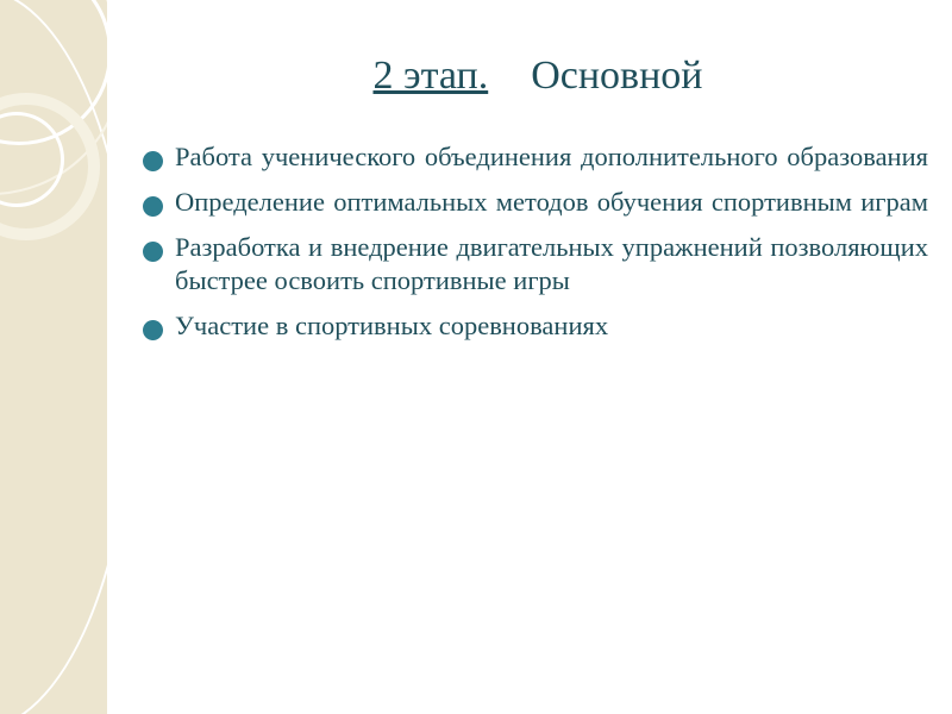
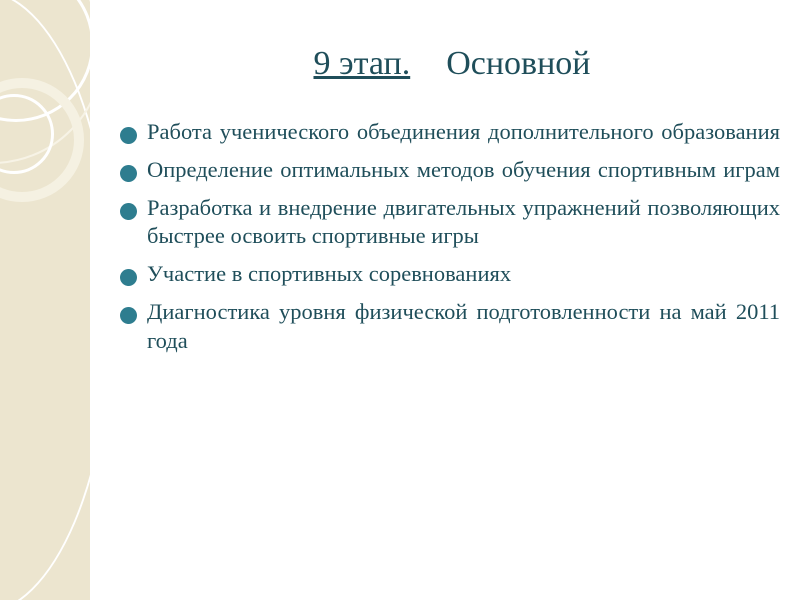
- 2 этап. Основной
+ 9 этап. Основной
  Работа ученического объединения дополнительного образования
  Определение оптимальных методов обучения спортивным играм
  Разработка и внедрение двигательных упражнений позволяющих быстрее освоить спортивные игры
  Участие в спортивных соревнованиях
+ Диагностика уровня физической подготовленности на май 2011 года
